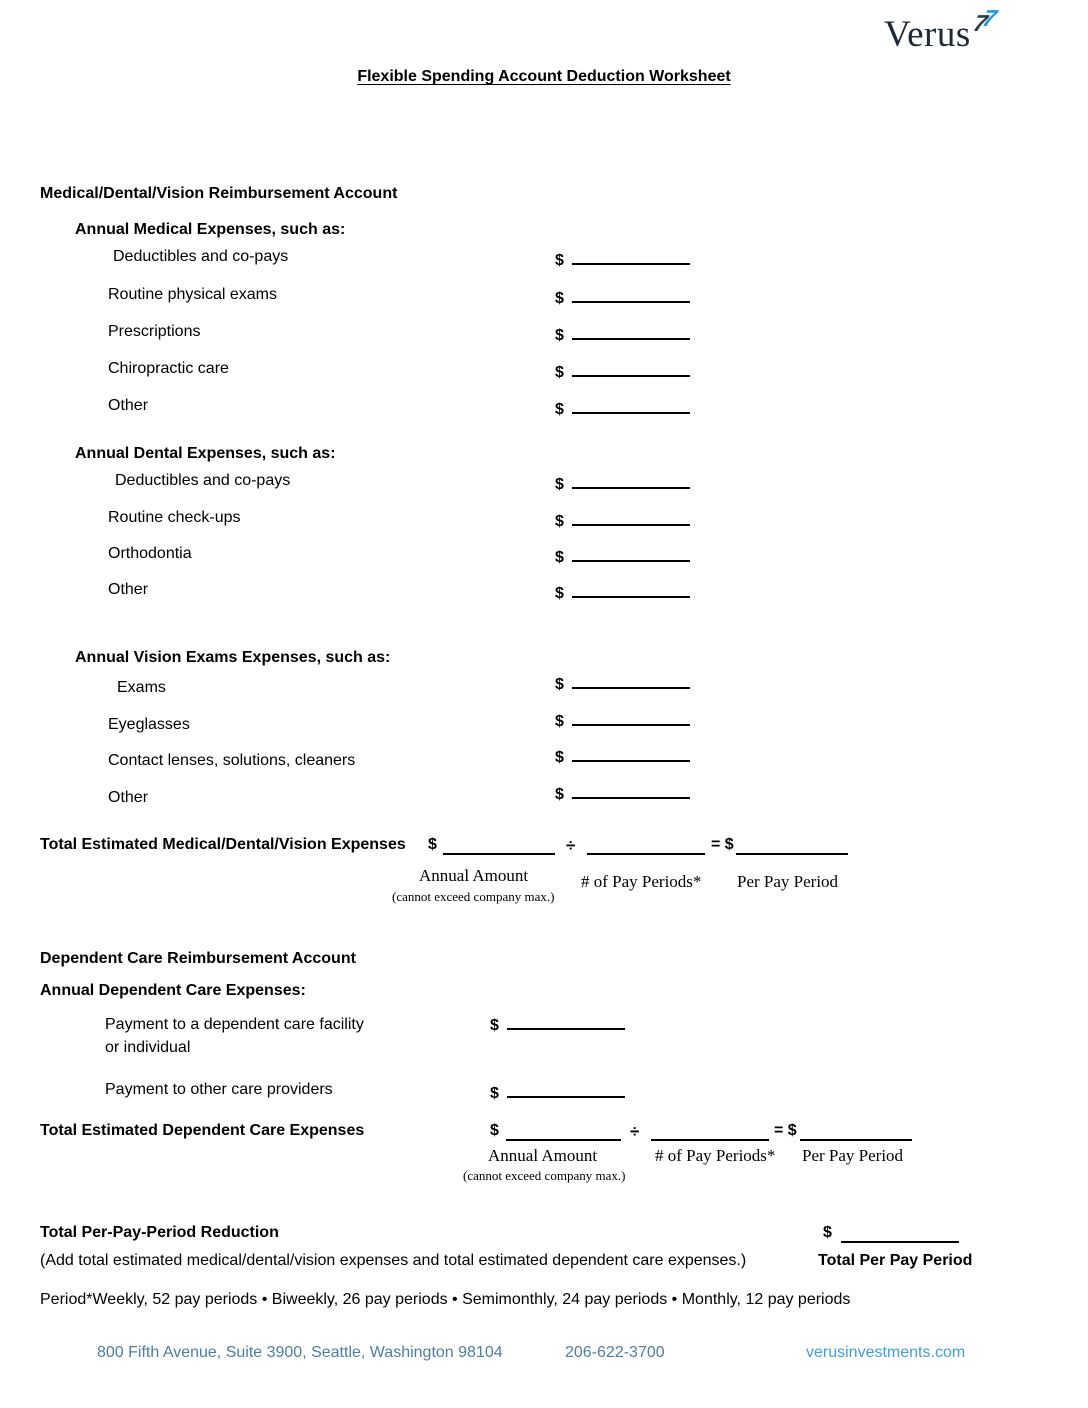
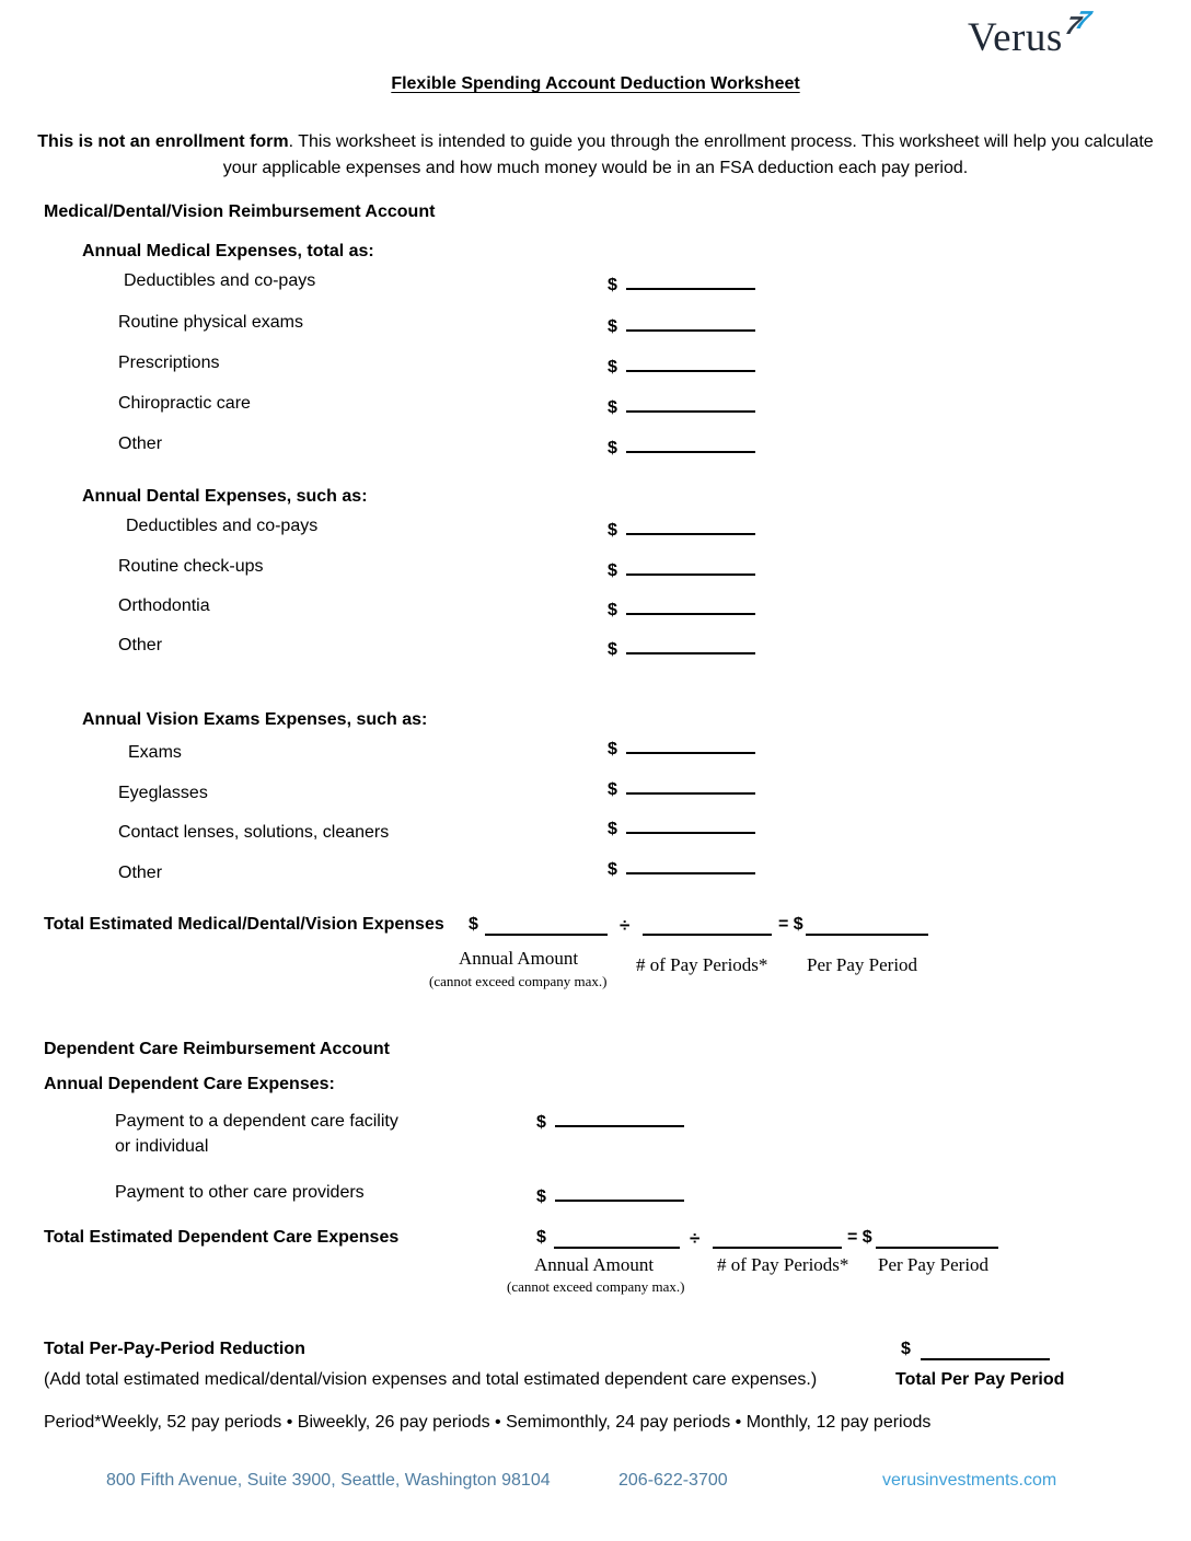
  Flexible Spending Account Deduction Worksheet
+ This is not an enrollment form. This worksheet is intended to guide you through the enrollment process. This worksheet will help you calculate your applicable expenses and how much money would be in an FSA deduction each pay period.
  Medical/Dental/Vision Reimbursement Account
- Annual Medical Expenses, such as:
+ Annual Medical Expenses, total as:
  Deductibles and co-pays
  $
  Routine physical exams
  $
  Prescriptions
  $
  Chiropractic care
  $
  Other
  $
  Annual Dental Expenses, such as:
  Deductibles and co-pays
  $
  Routine check-ups
  $
  Orthodontia
  $
  Other
  $
  Annual Vision Exams Expenses, such as:
  Exams
  $
  Eyeglasses
  $
  Contact lenses, solutions, cleaners
  $
  Other
  $
  Total Estimated Medical/Dental/Vision Expenses
  $
  ÷
  = $
  Annual Amount
  (cannot exceed company max.)
  # of Pay Periods*
  Per Pay Period
  Dependent Care Reimbursement Account
  Annual Dependent Care Expenses:
  Payment to a dependent care facility
  or individual
  $
  Payment to other care providers
  $
  Total Estimated Dependent Care Expenses
  $
  ÷
  = $
  Annual Amount
  (cannot exceed company max.)
  # of Pay Periods*
  Per Pay Period
  Total Per-Pay-Period Reduction
  $
  (Add total estimated medical/dental/vision expenses and total estimated dependent care expenses.)
  Total Per Pay Period
  Period*Weekly, 52 pay periods • Biweekly, 26 pay periods • Semimonthly, 24 pay periods • Monthly, 12 pay periods
  800 Fifth Avenue, Suite 3900, Seattle, Washington 98104
  206-622-3700
  verusinvestments.com
